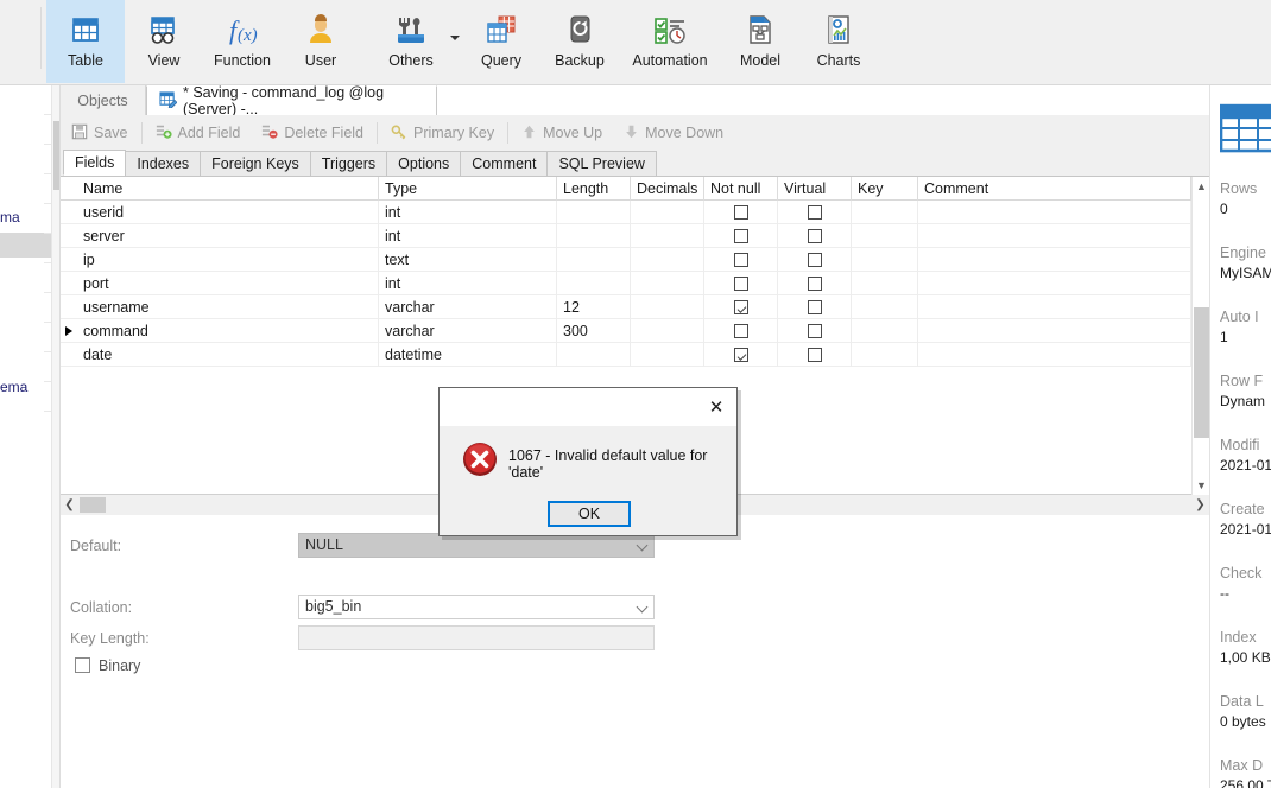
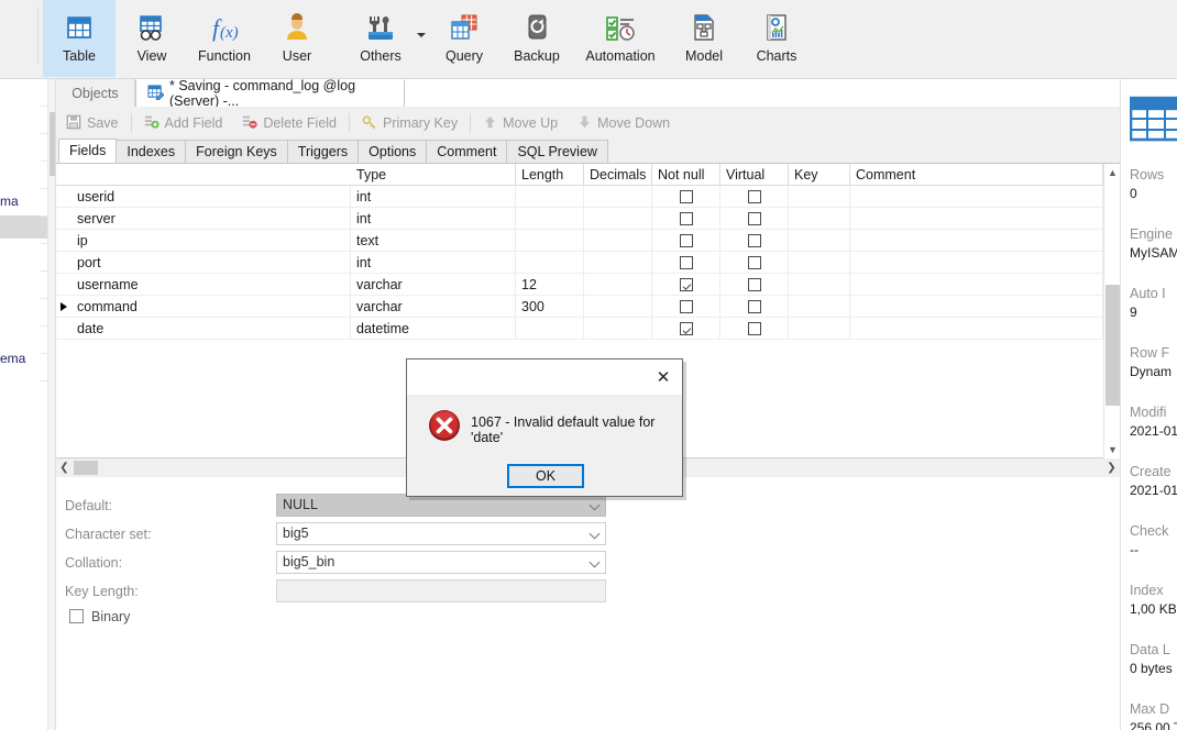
  Table
  View
  f
  (x)
  Function
  User
  Others
  Query
  Backup
  Automation
  Model
  Charts
  ma
  ema
  Objects
  * Saving - command_log @log (Server) -...
  Save
  Add Field
  Delete Field
  Primary Key
  Move Up
  Move Down
  Fields
  Indexes
  Foreign Keys
  Triggers
  Options
  Comment
  SQL Preview
- Name
  Type
  Length
  Decimals
  Not null
  Virtual
  Key
  Comment
  userid
  int
  server
  int
  ip
  text
  port
  int
  username
  varchar
  12
  command
  varchar
  300
  date
  datetime
  ▲
  ▼
  ❮
  ❯
  Default:
  NULL
+ Character set:
+ big5
  Collation:
  big5_bin
  Key Length:
  Binary
  Rows
  0
  Engine
  MyISAM
  Auto I
- 1
+ 9
  Row F
  Dynam
  Modifi
  2021-01
  Create
  2021-01
  Check
  --
  Index
  1,00 KB
  Data L
  0 bytes
  Max D
  256,00
  ✕
  1067 - Invalid default value for 'date'
  OK
